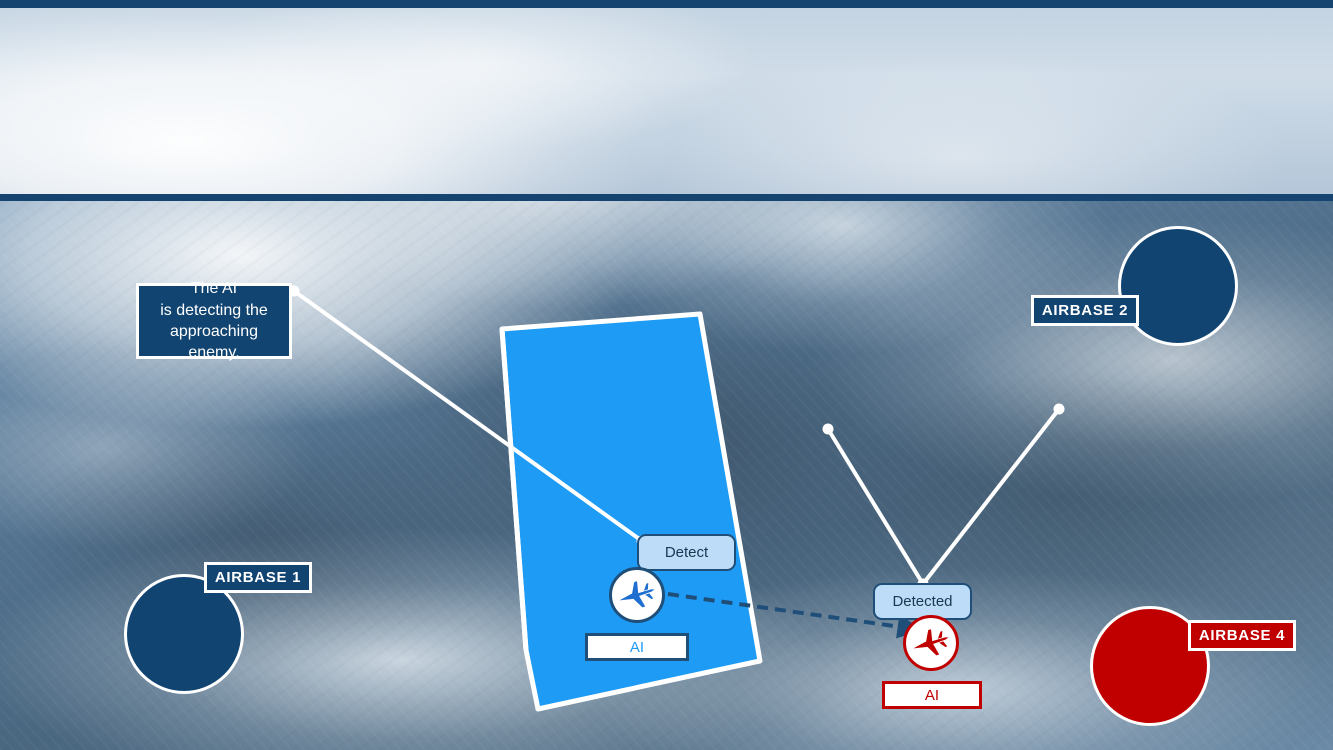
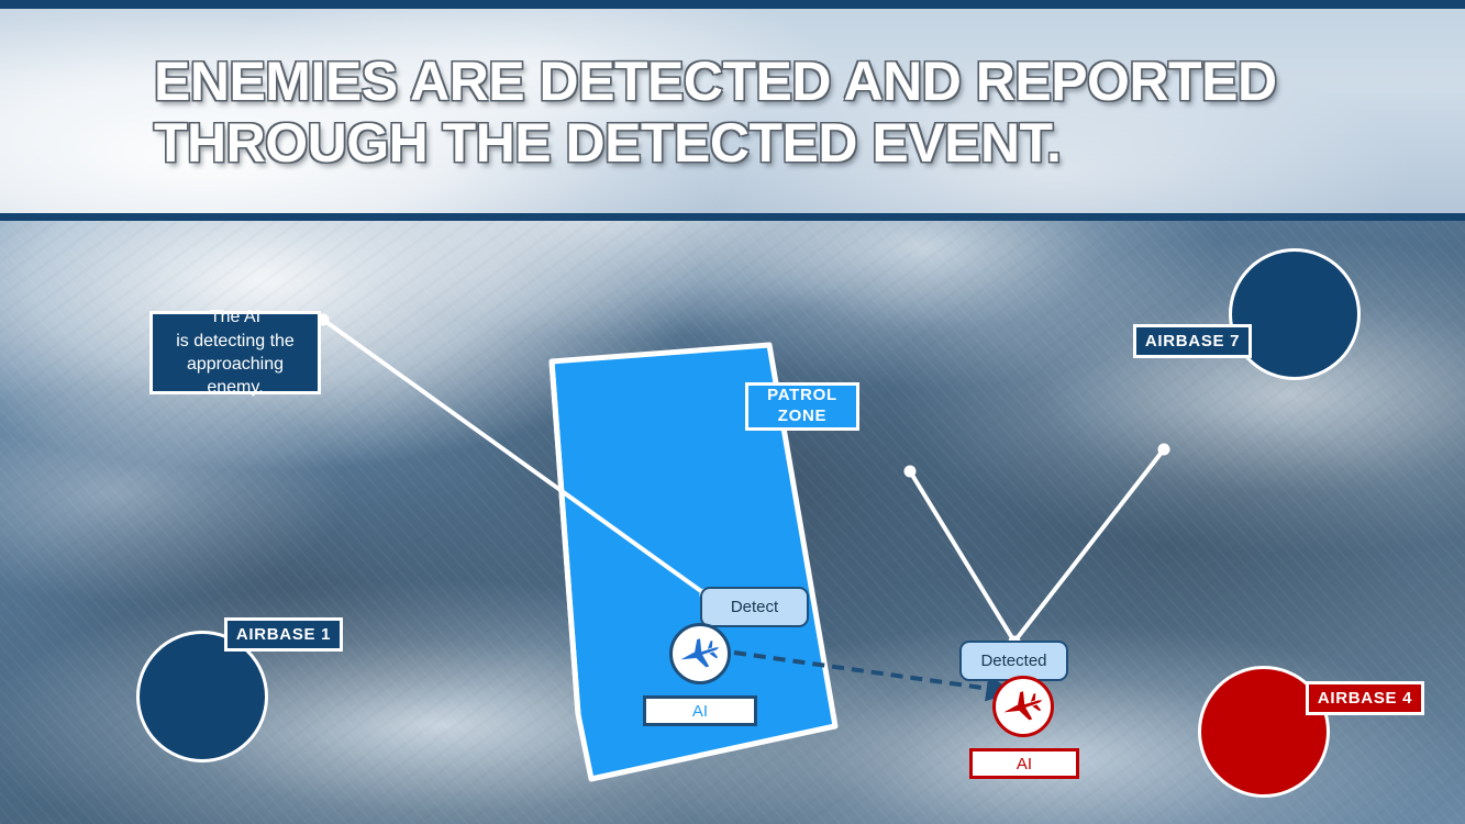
+ ENEMIES ARE DETECTED AND REPORTED
+ THROUGH THE DETECTED EVENT.
  AIRBASE 1
- AIRBASE 2
+ AIRBASE 7
  AIRBASE 4
+ PATROL
+ ZONE
  The AI
  is detecting the
  approaching enemy.
  Detect
  Detected
  AI
  AI
